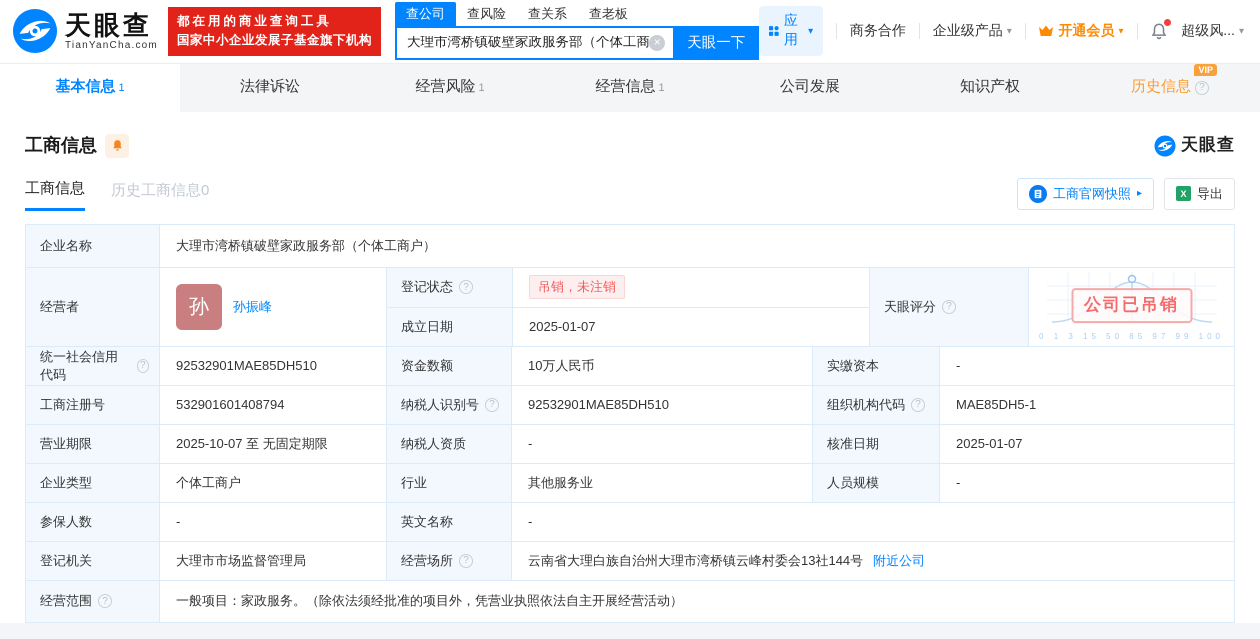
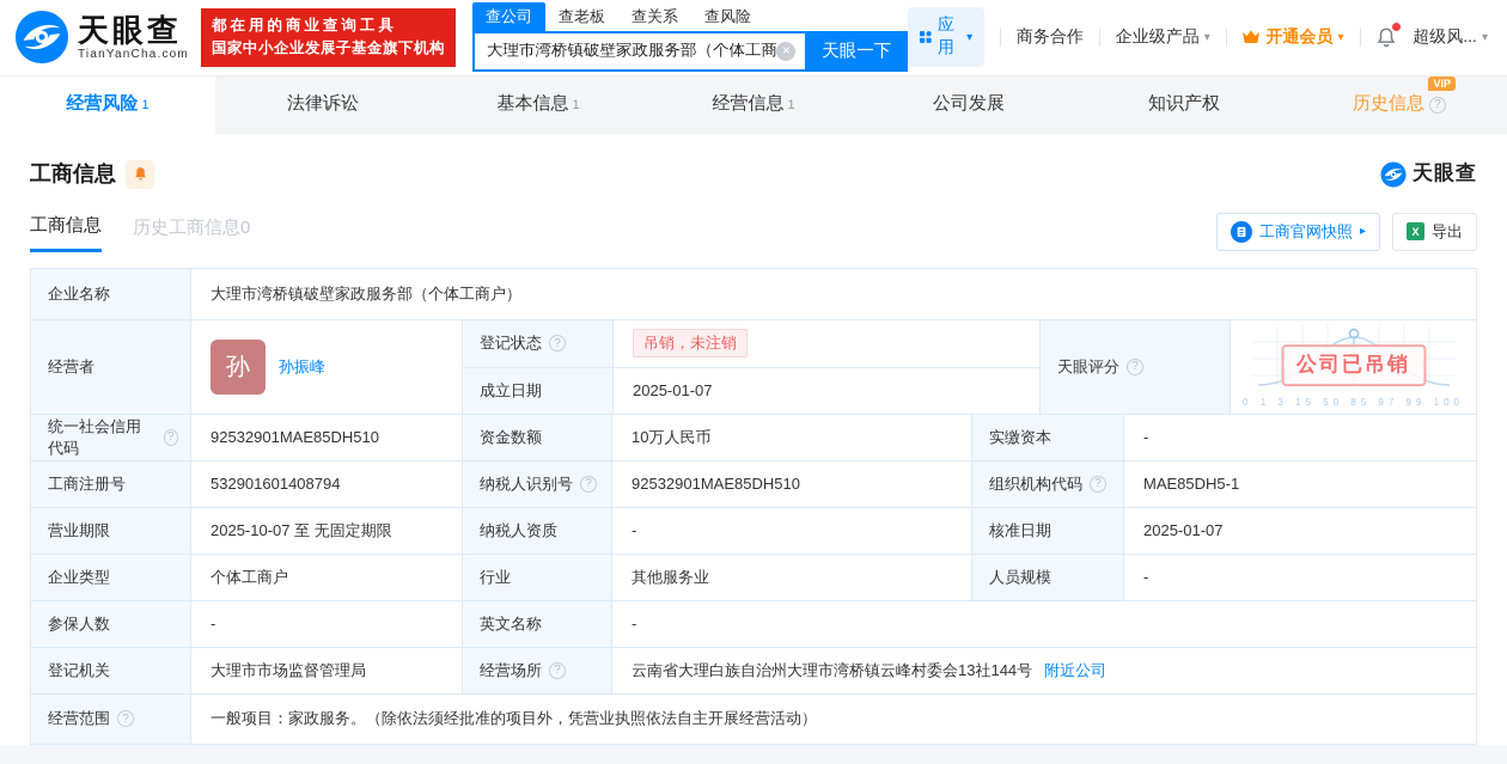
  天眼查
  TianYanCha.com
  都在用的商业查询工具
  国家中小企业发展子基金旗下机构
  查公司
- 查风险
+ 查老板
  查关系
- 查老板
+ 查风险
  大理市湾桥镇破壁家政服务部（个体工商
  ×
  天眼一下
  应用
  ▾
  商务合作
  企业级产品
  ▾
  开通会员
  ▾
  超级风...
  ▾
- 基本信息
+ 经营风险
  1
  法律诉讼
- 经营风险
+ 基本信息
  1
  经营信息
  1
  公司发展
  知识产权
  历史信息
  ?
  VIP
  工商信息
  天眼查
  工商信息
  历史工商信息0
  工商官网快照
  ▸
  X
  导出
  企业名称
  大理市湾桥镇破壁家政服务部（个体工商户）
  经营者
  孙
  孙振峰
  登记状态
  ?
  吊销，未注销
  成立日期
  2025-01-07
  天眼评分
  ?
  0 1 3 15 50 85 97 99 100
  公司已吊销
  统一社会信用代码
  ?
  92532901MAE85DH510
  资金数额
  10万人民币
  实缴资本
  -
  工商注册号
  532901601408794
  纳税人识别号
  ?
  92532901MAE85DH510
  组织机构代码
  ?
  MAE85DH5-1
  营业期限
  2025-10-07 至 无固定期限
  纳税人资质
  -
  核准日期
  2025-01-07
  企业类型
  个体工商户
  行业
  其他服务业
  人员规模
  -
  参保人数
  -
  英文名称
  -
  登记机关
  大理市市场监督管理局
  经营场所
  ?
  云南省大理白族自治州大理市湾桥镇云峰村委会13社144号
  附近公司
  经营范围
  ?
  一般项目：家政服务。（除依法须经批准的项目外，凭营业执照依法自主开展经营活动）
